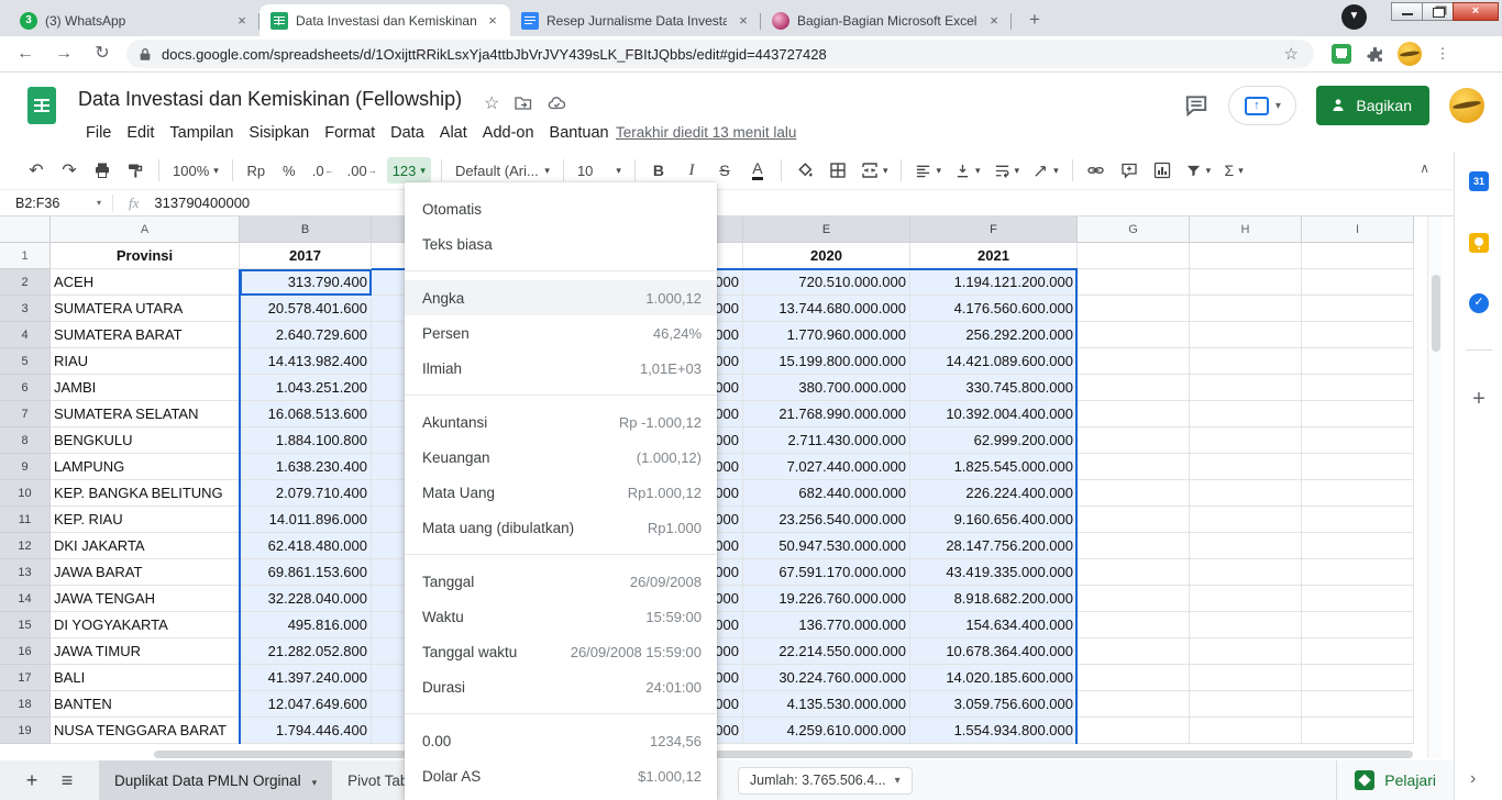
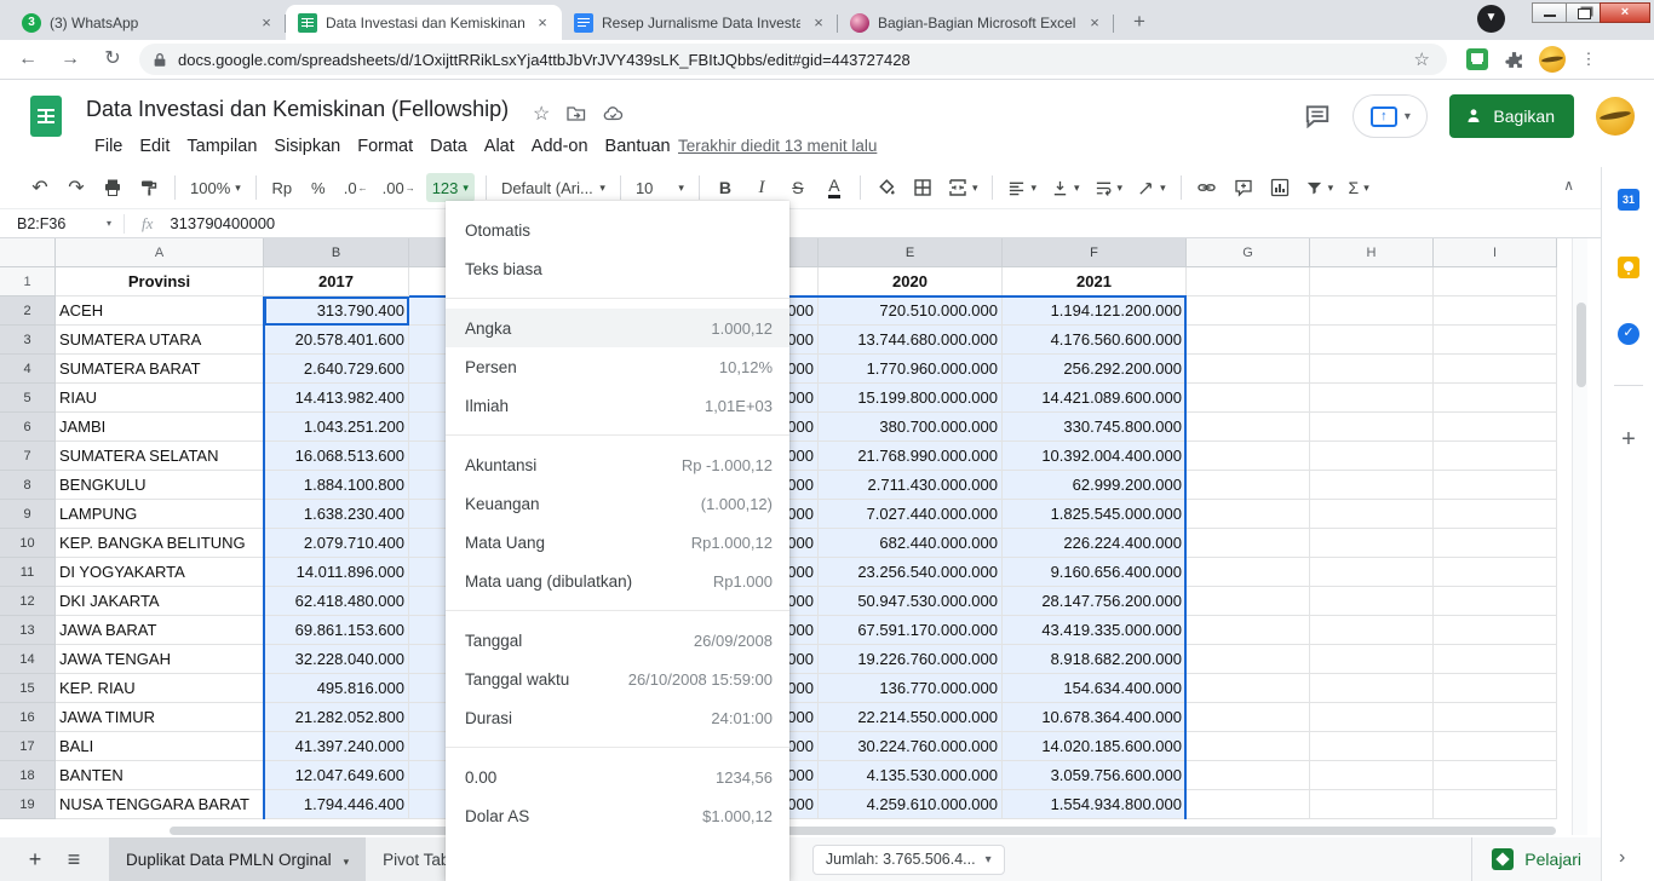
  3
  (3) WhatsApp
  ×
  Data Investasi dan Kemiskinan
  ×
  Resep Jurnalisme Data Investa
  ×
  Bagian-Bagian Microsoft Excel
  ×
  +
  ▼
  ×
  ←
  →
  ↻
  docs.google.com/spreadsheets/d/1OxijttRRikLsxYja4ttbJbVrJVY439sLK_FBItJQbbs/edit#gid=443727428
  ☆
  ⋮
  Data Investasi dan Kemiskinan (Fellowship)
  ☆
  File
  Edit
  Tampilan
  Sisipkan
  Format
  Data
  Alat
  Add-on
  Bantuan
  Terakhir diedit 13 menit lalu
  ↑
  ▾
  Bagikan
  ↶
  ↷
  100%
  Rp
  %
  .0
  ←
  .00
  →
  123
  Default (Ari...
  10
  B
  I
  S
  A
  Σ
  ∧
  B2:F36
  ▾
  fx
  313790400000
  A
  B
  E
  F
  G
  H
  I
  1
  Provinsi
  2017
  2020
  2021
  2
  ACEH
  313.790.400
  000
  720.510.000.000
  1.194.121.200.000
  3
  SUMATERA UTARA
  20.578.401.600
  000
  13.744.680.000.000
  4.176.560.600.000
  4
  SUMATERA BARAT
  2.640.729.600
  000
  1.770.960.000.000
  256.292.200.000
  5
  RIAU
  14.413.982.400
  000
  15.199.800.000.000
  14.421.089.600.000
  6
  JAMBI
  1.043.251.200
  000
  380.700.000.000
  330.745.800.000
  7
  SUMATERA SELATAN
  16.068.513.600
  000
  21.768.990.000.000
  10.392.004.400.000
  8
  BENGKULU
  1.884.100.800
  000
  2.711.430.000.000
  62.999.200.000
  9
  LAMPUNG
  1.638.230.400
  000
  7.027.440.000.000
  1.825.545.000.000
  10
  KEP. BANGKA BELITUNG
  2.079.710.400
  000
  682.440.000.000
  226.224.400.000
  11
- KEP. RIAU
+ DI YOGYAKARTA
  14.011.896.000
  000
  23.256.540.000.000
  9.160.656.400.000
  12
  DKI JAKARTA
  62.418.480.000
  000
  50.947.530.000.000
  28.147.756.200.000
  13
  JAWA BARAT
  69.861.153.600
  000
  67.591.170.000.000
  43.419.335.000.000
  14
  JAWA TENGAH
  32.228.040.000
  000
  19.226.760.000.000
  8.918.682.200.000
  15
- DI YOGYAKARTA
+ KEP. RIAU
  495.816.000
  000
  136.770.000.000
  154.634.400.000
  16
  JAWA TIMUR
  21.282.052.800
  000
  22.214.550.000.000
  10.678.364.400.000
  17
  BALI
  41.397.240.000
  000
  30.224.760.000.000
  14.020.185.600.000
  18
  BANTEN
  12.047.649.600
  000
  4.135.530.000.000
  3.059.756.600.000
  19
  NUSA TENGGARA BARAT
  1.794.446.400
  000
  4.259.610.000.000
  1.554.934.800.000
  Otomatis
  Teks biasa
  Angka
  1.000,12
  Persen
- 46,24%
+ 10,12%
  Ilmiah
  1,01E+03
  Akuntansi
  Rp -1.000,12
  Keuangan
  (1.000,12)
  Mata Uang
  Rp1.000,12
  Mata uang (dibulatkan)
  Rp1.000
  Tanggal
  26/09/2008
- Waktu
- 15:59:00
  Tanggal waktu
- 26/09/2008 15:59:00
+ 26/10/2008 15:59:00
  Durasi
  24:01:00
  0.00
  1234,56
  Dolar AS
  $1.000,12
  +
  ≡
  Duplikat Data PMLN Orginal
  Jumlah: 3.765.506.4...
  ▾
  Pelajari
  31
  ✓
  +
  ›
